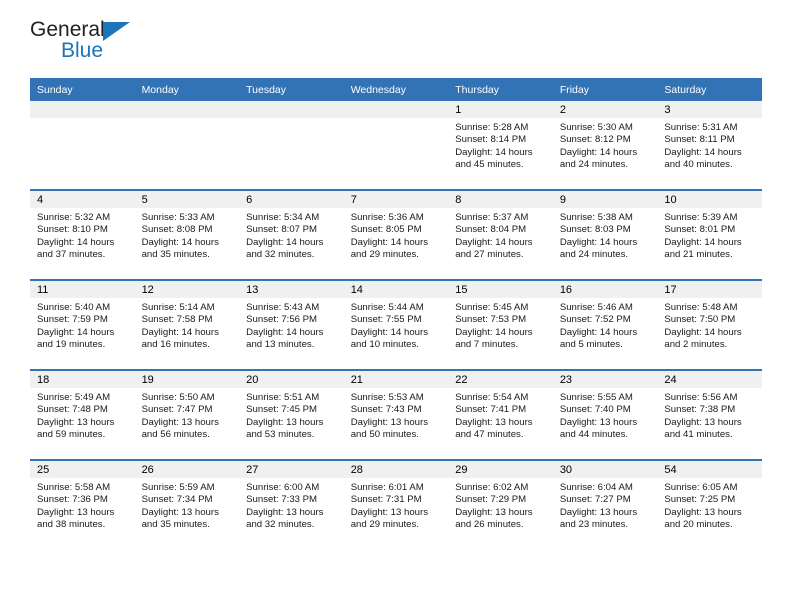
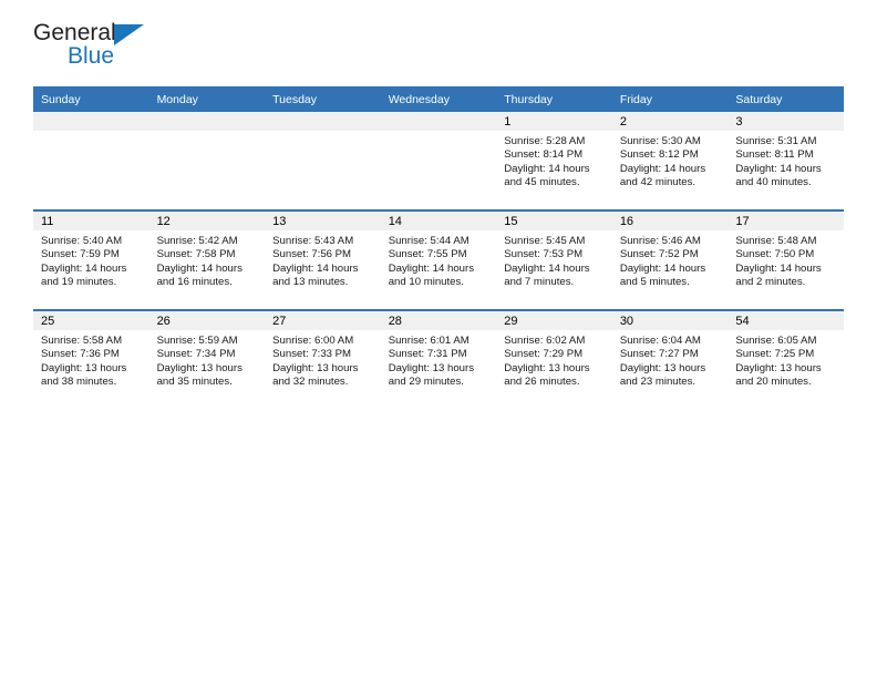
  General
  Blue
  Sunday	Monday	Tuesday	Wednesday	Thursday	Friday	Saturday
- 				1Sunrise: 5:28 AMSunset: 8:14 PMDaylight: 14 hoursand 45 minutes.	2Sunrise: 5:30 AMSunset: 8:12 PMDaylight: 14 hoursand 24 minutes.	3Sunrise: 5:31 AMSunset: 8:11 PMDaylight: 14 hoursand 40 minutes.
+ 				1Sunrise: 5:28 AMSunset: 8:14 PMDaylight: 14 hoursand 45 minutes.	2Sunrise: 5:30 AMSunset: 8:12 PMDaylight: 14 hoursand 42 minutes.	3Sunrise: 5:31 AMSunset: 8:11 PMDaylight: 14 hoursand 40 minutes.
- 4Sunrise: 5:32 AMSunset: 8:10 PMDaylight: 14 hoursand 37 minutes.	5Sunrise: 5:33 AMSunset: 8:08 PMDaylight: 14 hoursand 35 minutes.	6Sunrise: 5:34 AMSunset: 8:07 PMDaylight: 14 hoursand 32 minutes.	7Sunrise: 5:36 AMSunset: 8:05 PMDaylight: 14 hoursand 29 minutes.	8Sunrise: 5:37 AMSunset: 8:04 PMDaylight: 14 hoursand 27 minutes.	9Sunrise: 5:38 AMSunset: 8:03 PMDaylight: 14 hoursand 24 minutes.	10Sunrise: 5:39 AMSunset: 8:01 PMDaylight: 14 hoursand 21 minutes.
- 11Sunrise: 5:40 AMSunset: 7:59 PMDaylight: 14 hoursand 19 minutes.	12Sunrise: 5:14 AMSunset: 7:58 PMDaylight: 14 hoursand 16 minutes.	13Sunrise: 5:43 AMSunset: 7:56 PMDaylight: 14 hoursand 13 minutes.	14Sunrise: 5:44 AMSunset: 7:55 PMDaylight: 14 hoursand 10 minutes.	15Sunrise: 5:45 AMSunset: 7:53 PMDaylight: 14 hoursand 7 minutes.	16Sunrise: 5:46 AMSunset: 7:52 PMDaylight: 14 hoursand 5 minutes.	17Sunrise: 5:48 AMSunset: 7:50 PMDaylight: 14 hoursand 2 minutes.
+ 11Sunrise: 5:40 AMSunset: 7:59 PMDaylight: 14 hoursand 19 minutes.	12Sunrise: 5:42 AMSunset: 7:58 PMDaylight: 14 hoursand 16 minutes.	13Sunrise: 5:43 AMSunset: 7:56 PMDaylight: 14 hoursand 13 minutes.	14Sunrise: 5:44 AMSunset: 7:55 PMDaylight: 14 hoursand 10 minutes.	15Sunrise: 5:45 AMSunset: 7:53 PMDaylight: 14 hoursand 7 minutes.	16Sunrise: 5:46 AMSunset: 7:52 PMDaylight: 14 hoursand 5 minutes.	17Sunrise: 5:48 AMSunset: 7:50 PMDaylight: 14 hoursand 2 minutes.
- 18Sunrise: 5:49 AMSunset: 7:48 PMDaylight: 13 hoursand 59 minutes.	19Sunrise: 5:50 AMSunset: 7:47 PMDaylight: 13 hoursand 56 minutes.	20Sunrise: 5:51 AMSunset: 7:45 PMDaylight: 13 hoursand 53 minutes.	21Sunrise: 5:53 AMSunset: 7:43 PMDaylight: 13 hoursand 50 minutes.	22Sunrise: 5:54 AMSunset: 7:41 PMDaylight: 13 hoursand 47 minutes.	23Sunrise: 5:55 AMSunset: 7:40 PMDaylight: 13 hoursand 44 minutes.	24Sunrise: 5:56 AMSunset: 7:38 PMDaylight: 13 hoursand 41 minutes.
  25Sunrise: 5:58 AMSunset: 7:36 PMDaylight: 13 hoursand 38 minutes.	26Sunrise: 5:59 AMSunset: 7:34 PMDaylight: 13 hoursand 35 minutes.	27Sunrise: 6:00 AMSunset: 7:33 PMDaylight: 13 hoursand 32 minutes.	28Sunrise: 6:01 AMSunset: 7:31 PMDaylight: 13 hoursand 29 minutes.	29Sunrise: 6:02 AMSunset: 7:29 PMDaylight: 13 hoursand 26 minutes.	30Sunrise: 6:04 AMSunset: 7:27 PMDaylight: 13 hoursand 23 minutes.	54Sunrise: 6:05 AMSunset: 7:25 PMDaylight: 13 hoursand 20 minutes.
